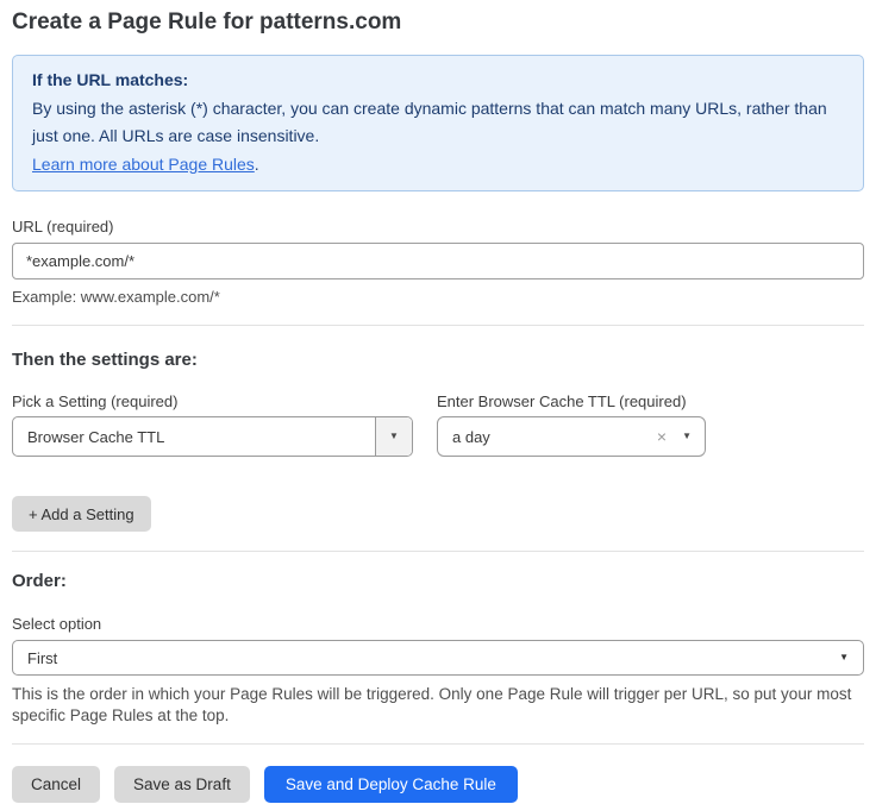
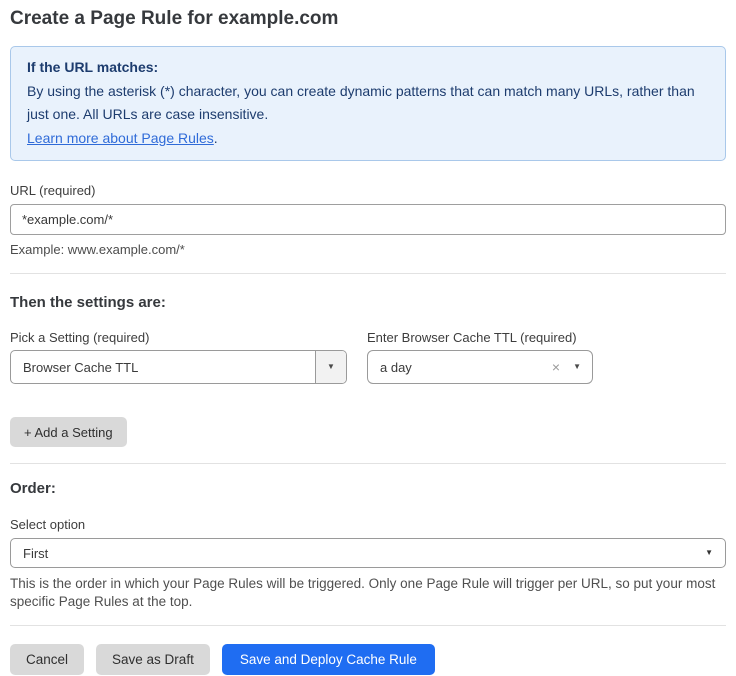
- Create a Page Rule for patterns.com
+ Create a Page Rule for example.com
  If the URL matches:
  By using the asterisk (*) character, you can create dynamic patterns that can match many URLs, rather than just one. All URLs are case insensitive.
  Learn more about Page Rules.
  URL (required)
  *example.com/*
  Example: www.example.com/*
  Then the settings are:
  Pick a Setting (required)
  Browser Cache TTL
  ▼
  Enter Browser Cache TTL (required)
  a day
  ×
  ▼
  + Add a Setting
  Order:
  Select option
  First
  ▼
  This is the order in which your Page Rules will be triggered. Only one Page Rule will trigger per URL, so put your most specific Page Rules at the top.
  Cancel
  Save as Draft
  Save and Deploy Cache Rule
